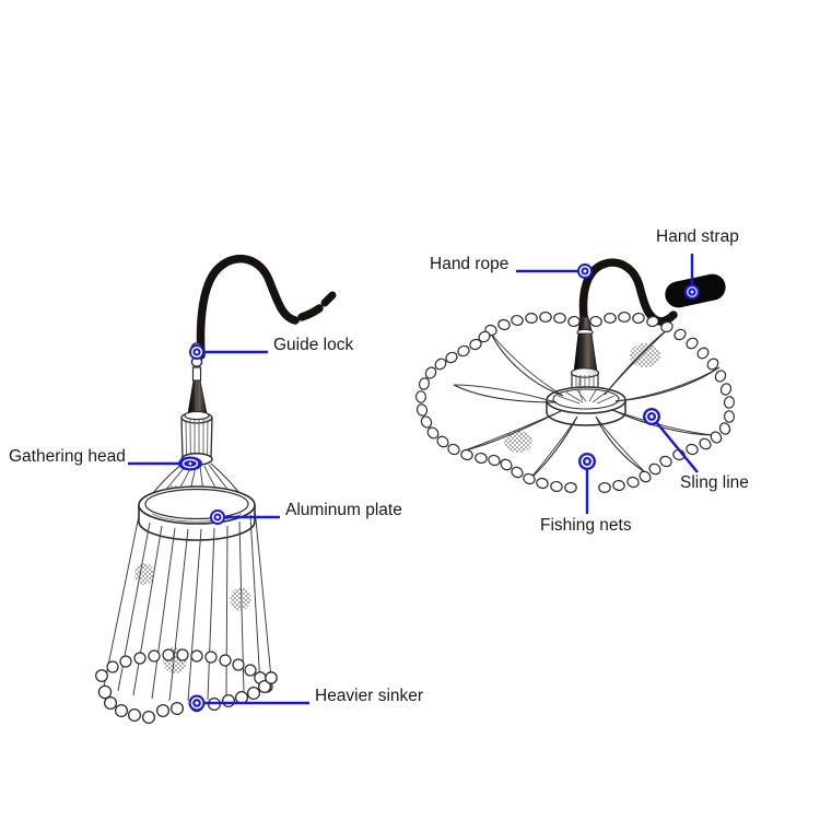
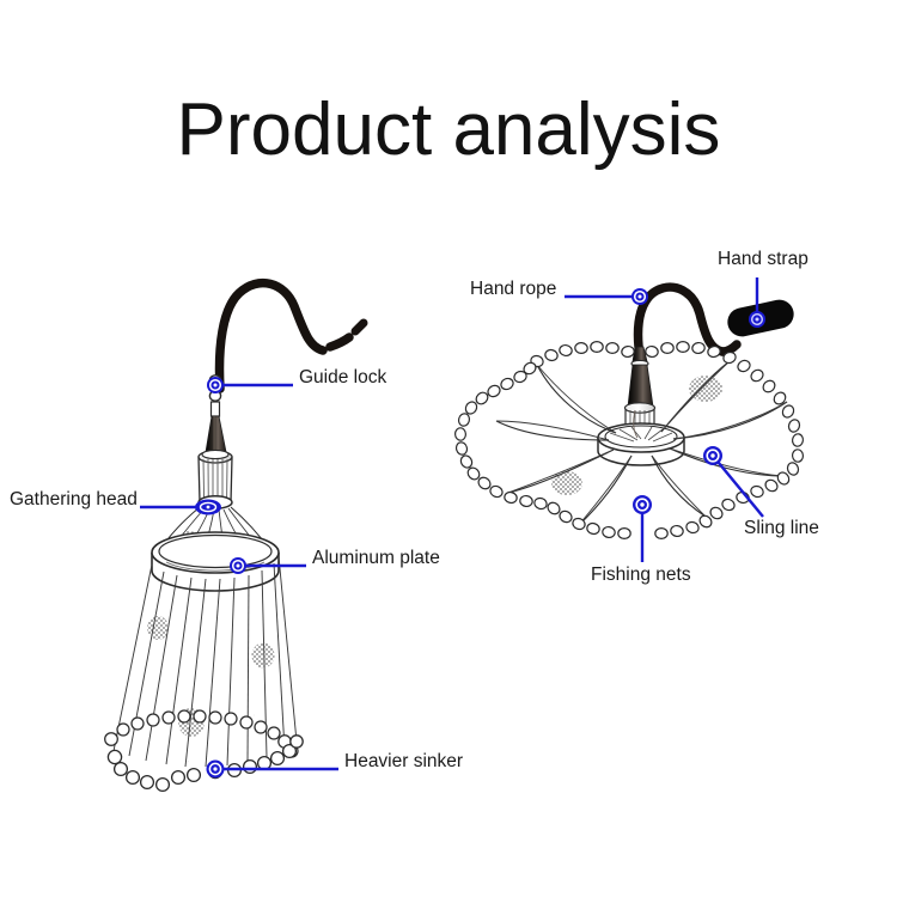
+ Product analysis
  Guide lock
  Gathering head
  Aluminum plate
  Heavier sinker
  Hand rope
  Hand strap
  Sling line
  Fishing nets
